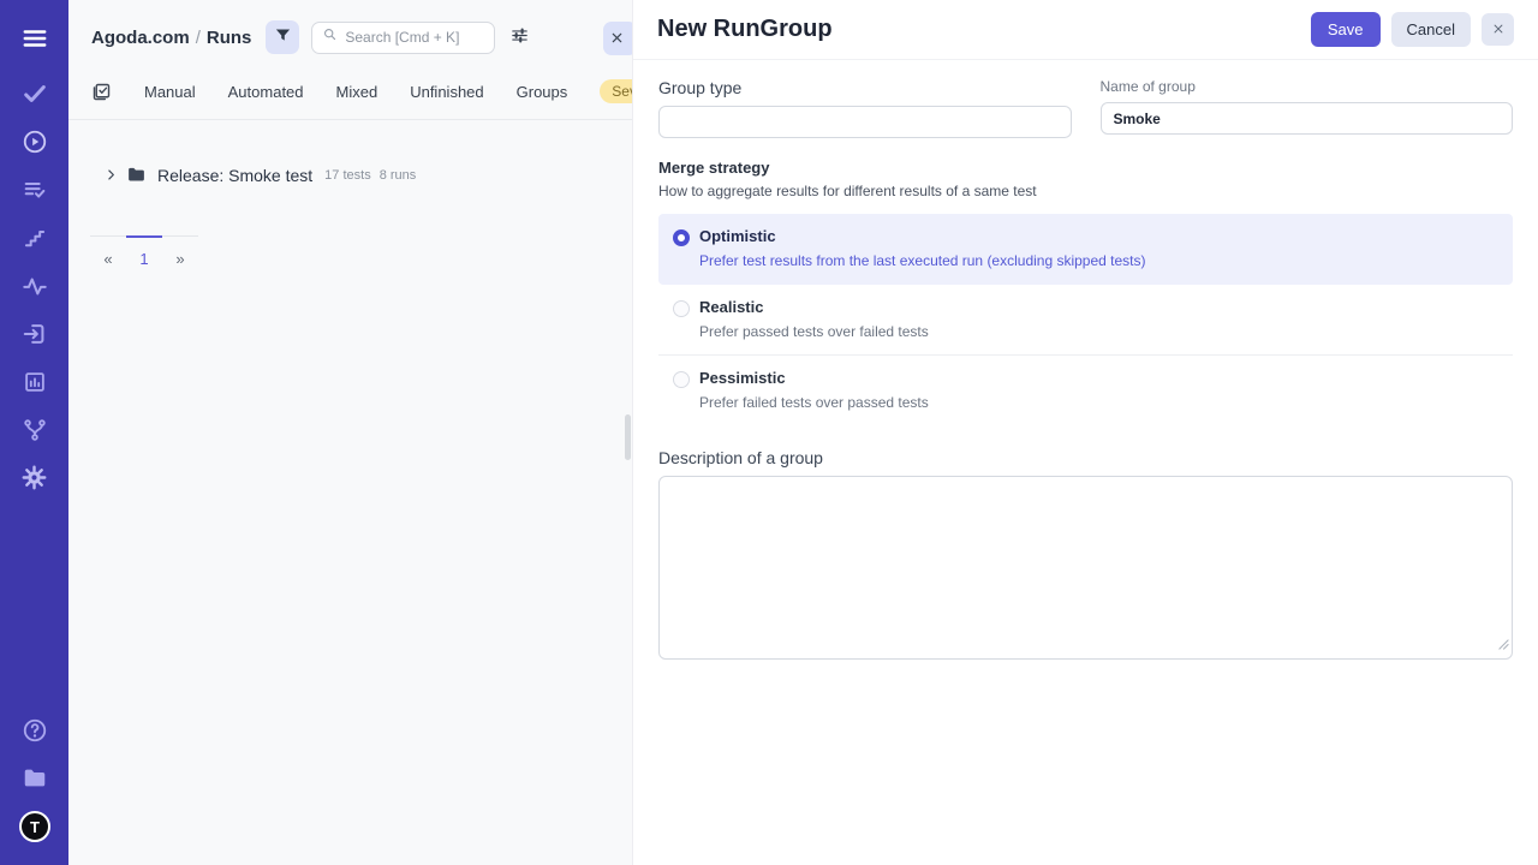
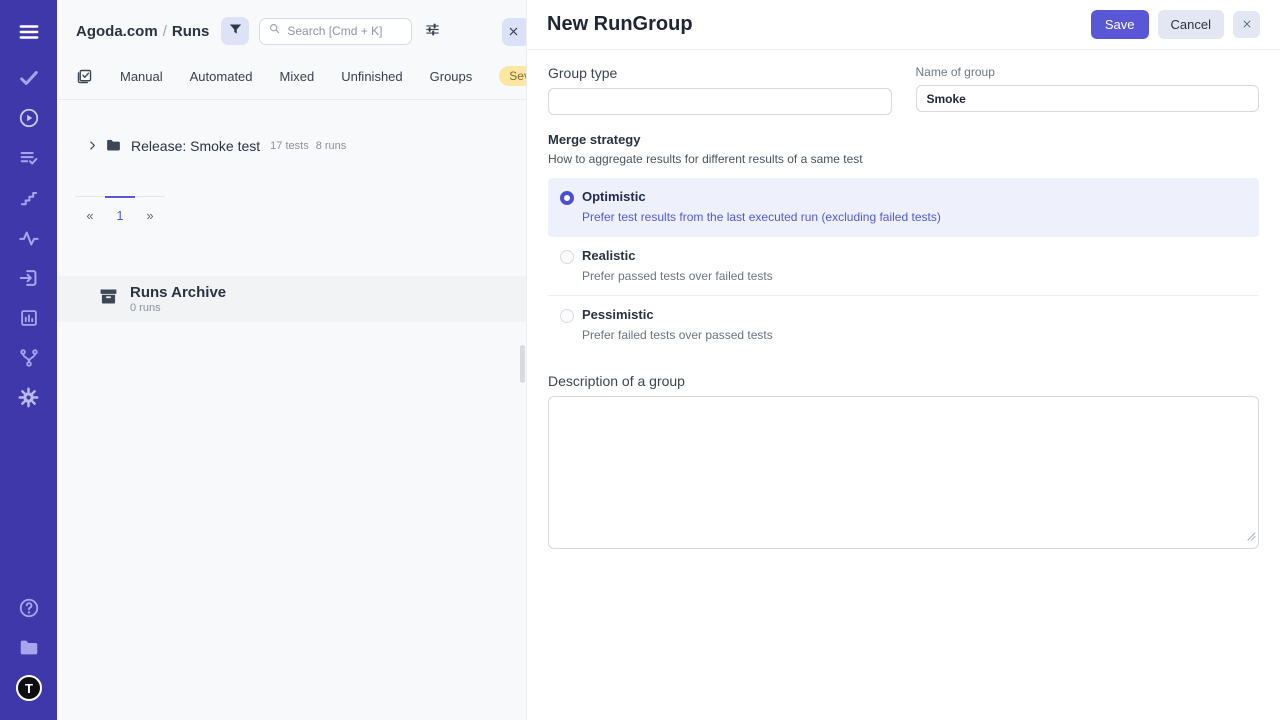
  T
  Agoda.com / Runs
  Search [Cmd + K]
  Manual
  Automated
  Mixed
  Unfinished
  Groups
  Release: Smoke test
  17 tests
  8 runs
  «
  1
  »
+ Runs Archive
+ 0 runs
  New RunGroup
  Save
  Cancel
  Group type
  Name of group
  Smoke
  Merge strategy
  How to aggregate results for different results of a same test
  Optimistic
- Prefer test results from the last executed run (excluding skipped tests)
+ Prefer test results from the last executed run (excluding failed tests)
  Realistic
  Prefer passed tests over failed tests
  Pessimistic
  Prefer failed tests over passed tests
  Description of a group
